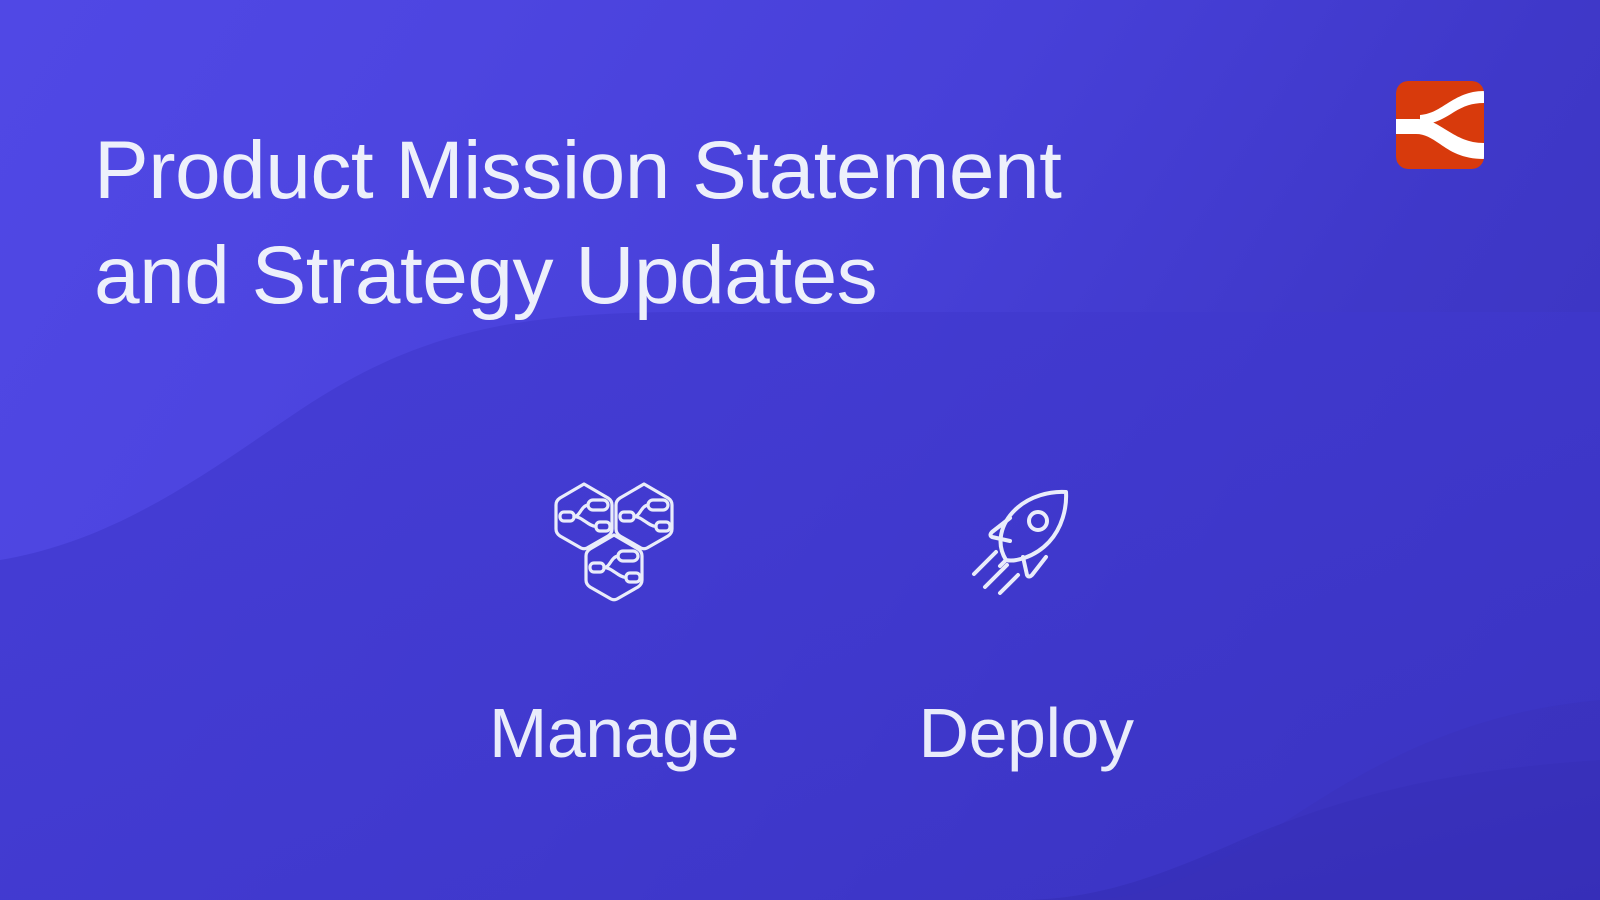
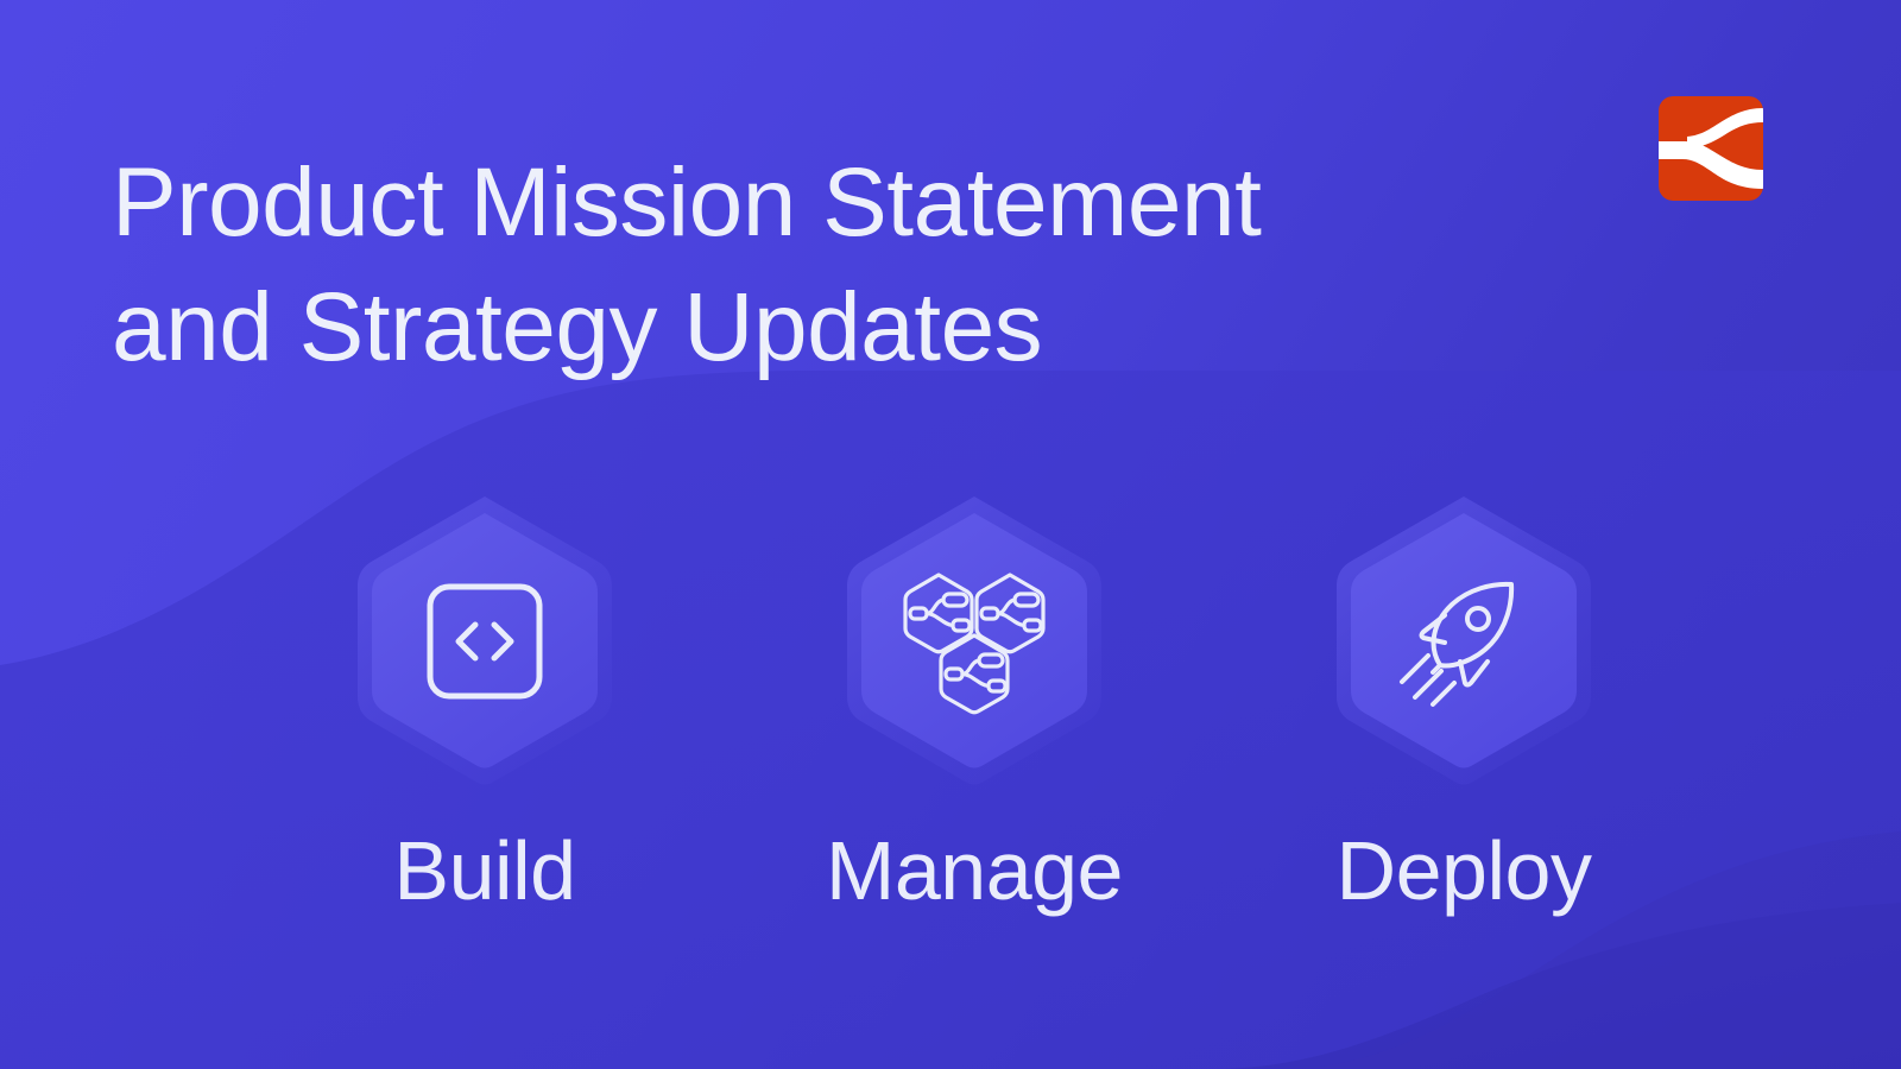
  Product Mission Statement
  and Strategy Updates
+ Build
  Manage
  Deploy
